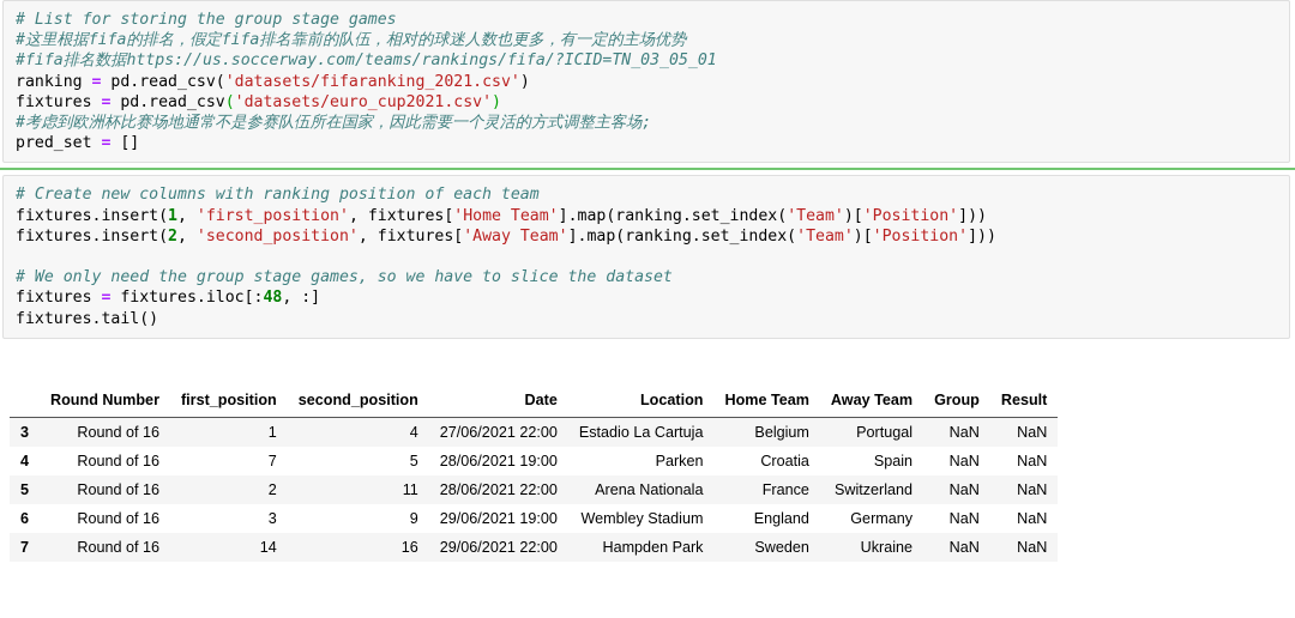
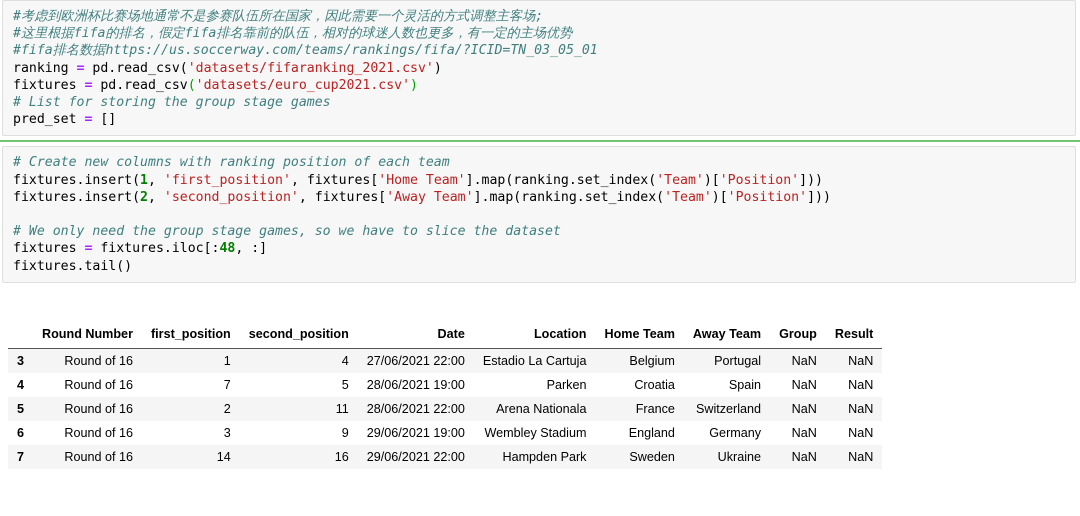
- # List for storing the group stage games
+ #考虑到欧洲杯比赛场地通常不是参赛队伍所在国家，因此需要一个灵活的方式调整主客场;
  #这里根据fifa的排名，假定fifa排名靠前的队伍，相对的球迷人数也更多，有一定的主场优势
  #fifa排名数据https://us.soccerway.com/teams/rankings/fifa/?ICID=TN_03_05_01
  ranking = pd.read_csv('datasets/fifaranking_2021.csv')
  fixtures = pd.read_csv('datasets/euro_cup2021.csv')
- #考虑到欧洲杯比赛场地通常不是参赛队伍所在国家，因此需要一个灵活的方式调整主客场;
+ # List for storing the group stage games
  pred_set = []
  # Create new columns with ranking position of each team
  fixtures.insert(1, 'first_position', fixtures['Home Team'].map(ranking.set_index('Team')['Position']))
  fixtures.insert(2, 'second_position', fixtures['Away Team'].map(ranking.set_index('Team')['Position']))
  # We only need the group stage games, so we have to slice the dataset
  fixtures = fixtures.iloc[:48, :]
  fixtures.tail()
  	Round Number	first_position	second_position	Date	Location	Home Team	Away Team	Group	Result
  3	Round of 16	1	4	27/06/2021 22:00	Estadio La Cartuja	Belgium	Portugal	NaN	NaN
  4	Round of 16	7	5	28/06/2021 19:00	Parken	Croatia	Spain	NaN	NaN
  5	Round of 16	2	11	28/06/2021 22:00	Arena Nationala	France	Switzerland	NaN	NaN
  6	Round of 16	3	9	29/06/2021 19:00	Wembley Stadium	England	Germany	NaN	NaN
  7	Round of 16	14	16	29/06/2021 22:00	Hampden Park	Sweden	Ukraine	NaN	NaN
